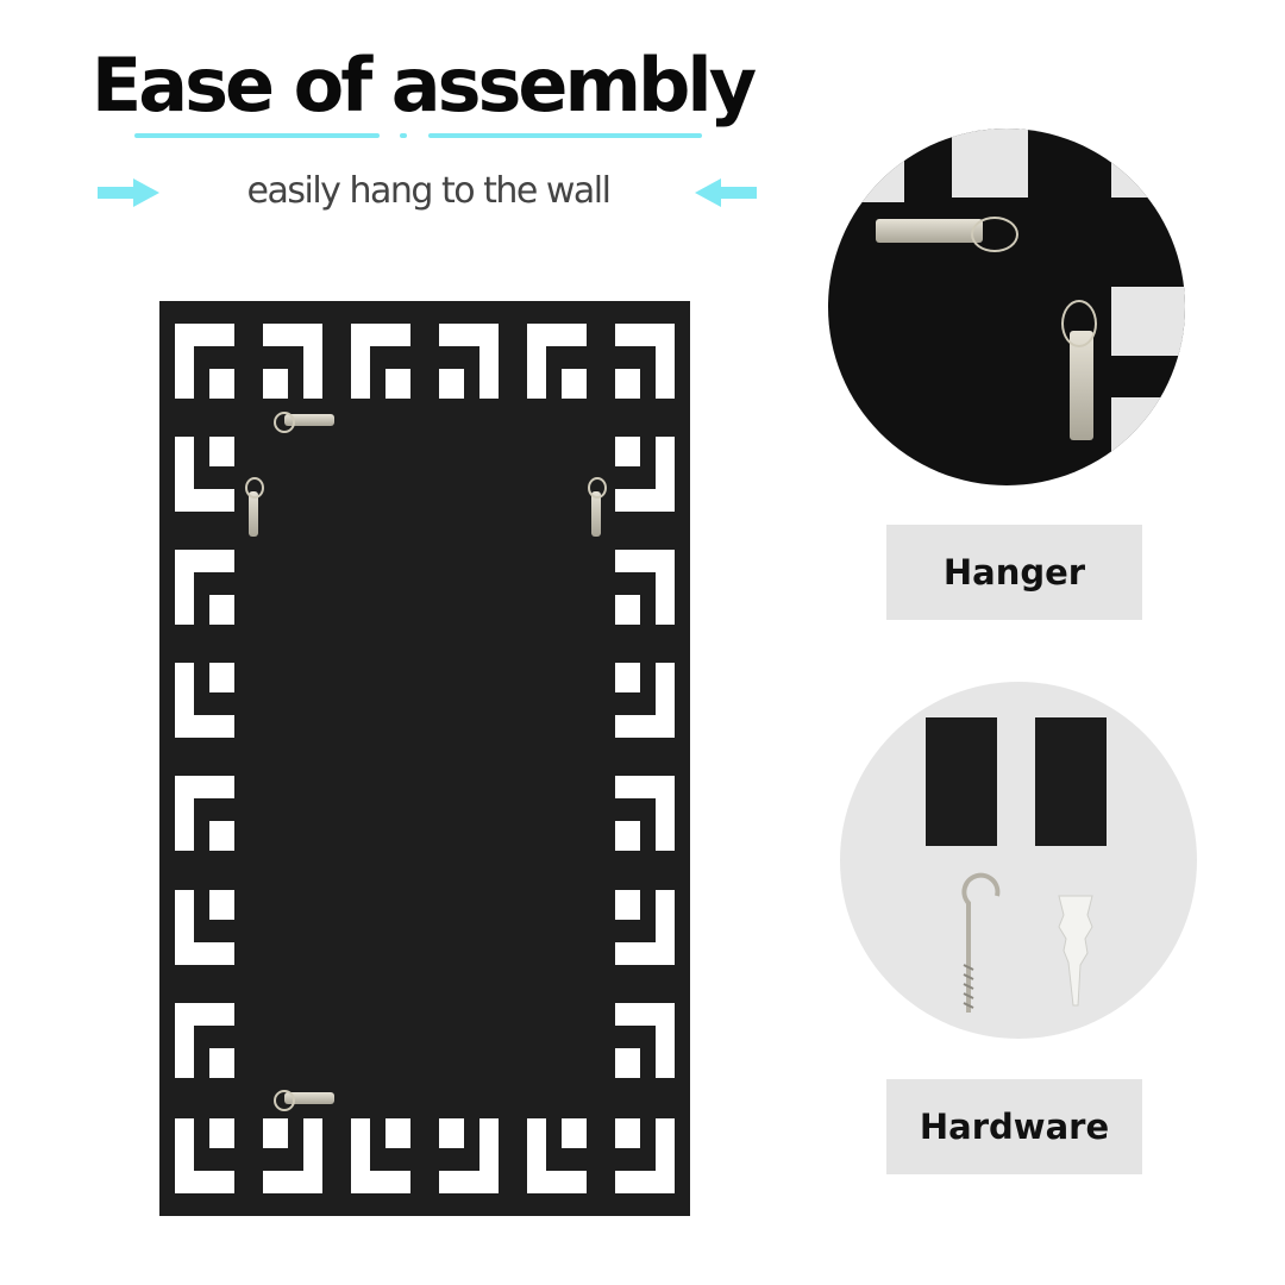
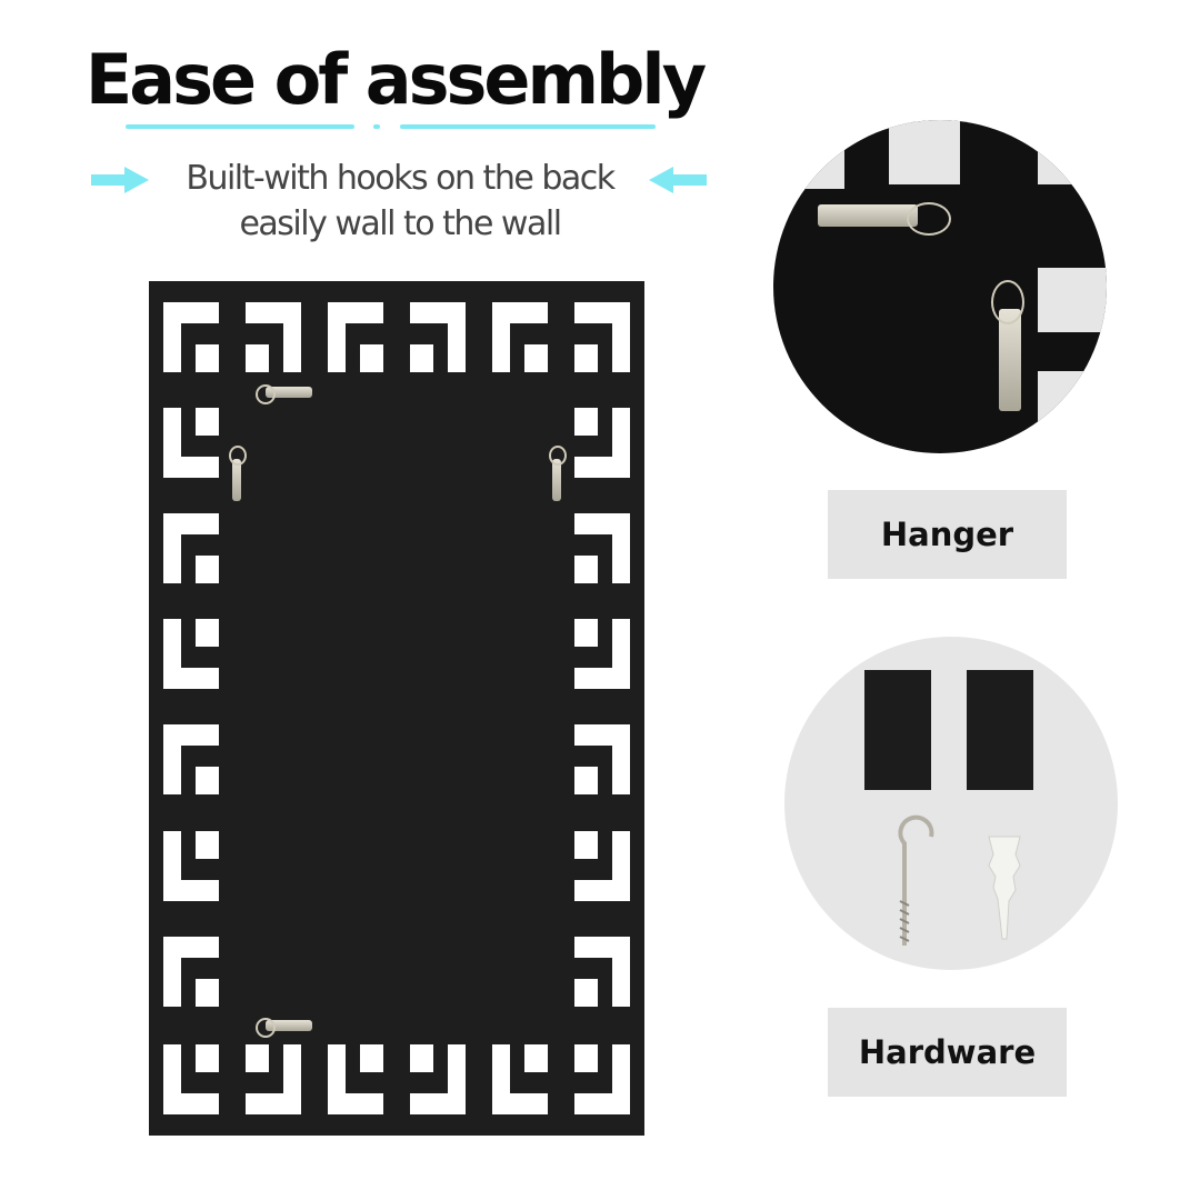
  Ease of assembly
+ Built-with hooks on the back
- easily hang to the wall
+ easily wall to the wall
  Hanger
  Hardware
